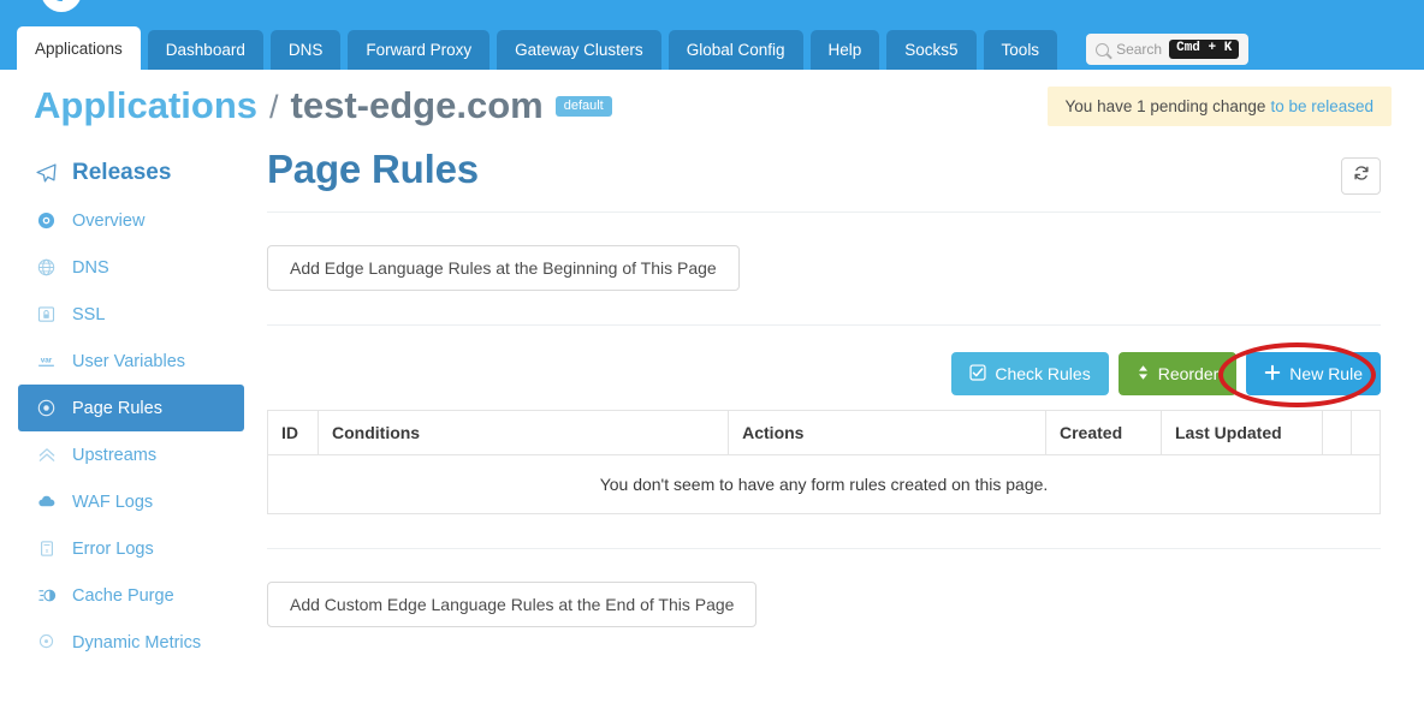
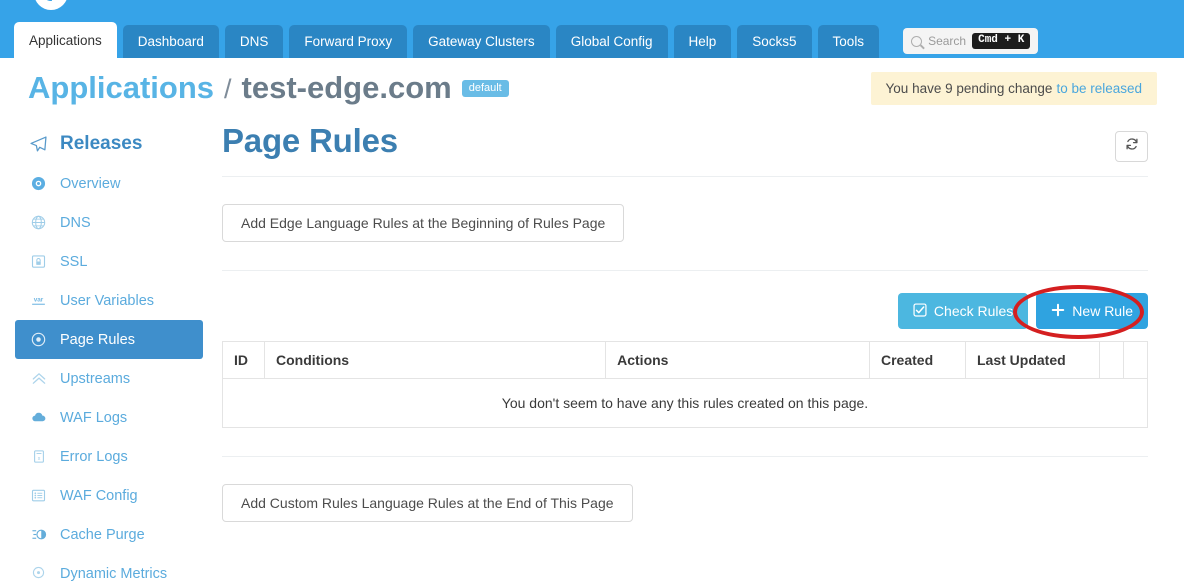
  Applications
  Dashboard
  DNS
  Forward Proxy
  Gateway Clusters
  Global Config
  Help
  Socks5
  Tools
  Search
  Cmd + K
  Applications
  /
  test-edge.com
  default
- You have 1 pending change to be released
+ You have 9 pending change to be released
  Releases
  Overview
  DNS
  SSL
  User Variables
  Page Rules
  Upstreams
  WAF Logs
  Error Logs
+ WAF Config
  Cache Purge
  Dynamic Metrics
  Page Rules
- Add Edge Language Rules at the Beginning of This Page
+ Add Edge Language Rules at the Beginning of Rules Page
  Check Rules
- Reorder
  New Rule
  ID	Conditions	Actions	Created	Last Updated
- You don't seem to have any form rules created on this page.
+ You don't seem to have any this rules created on this page.
- Add Custom Edge Language Rules at the End of This Page
+ Add Custom Rules Language Rules at the End of This Page
